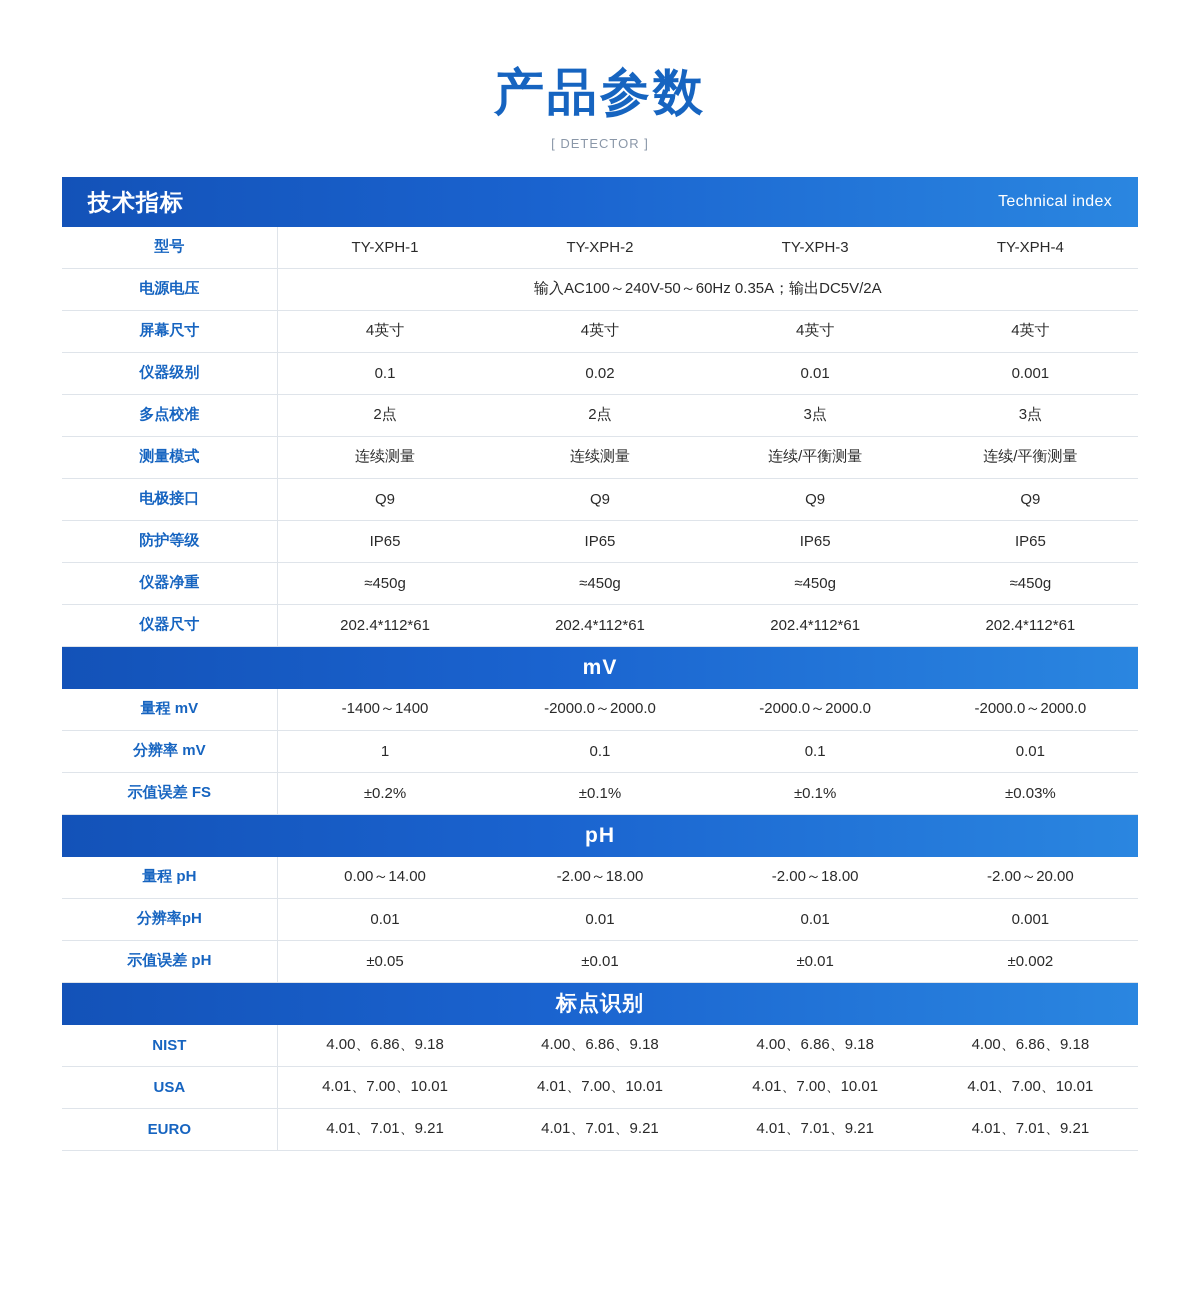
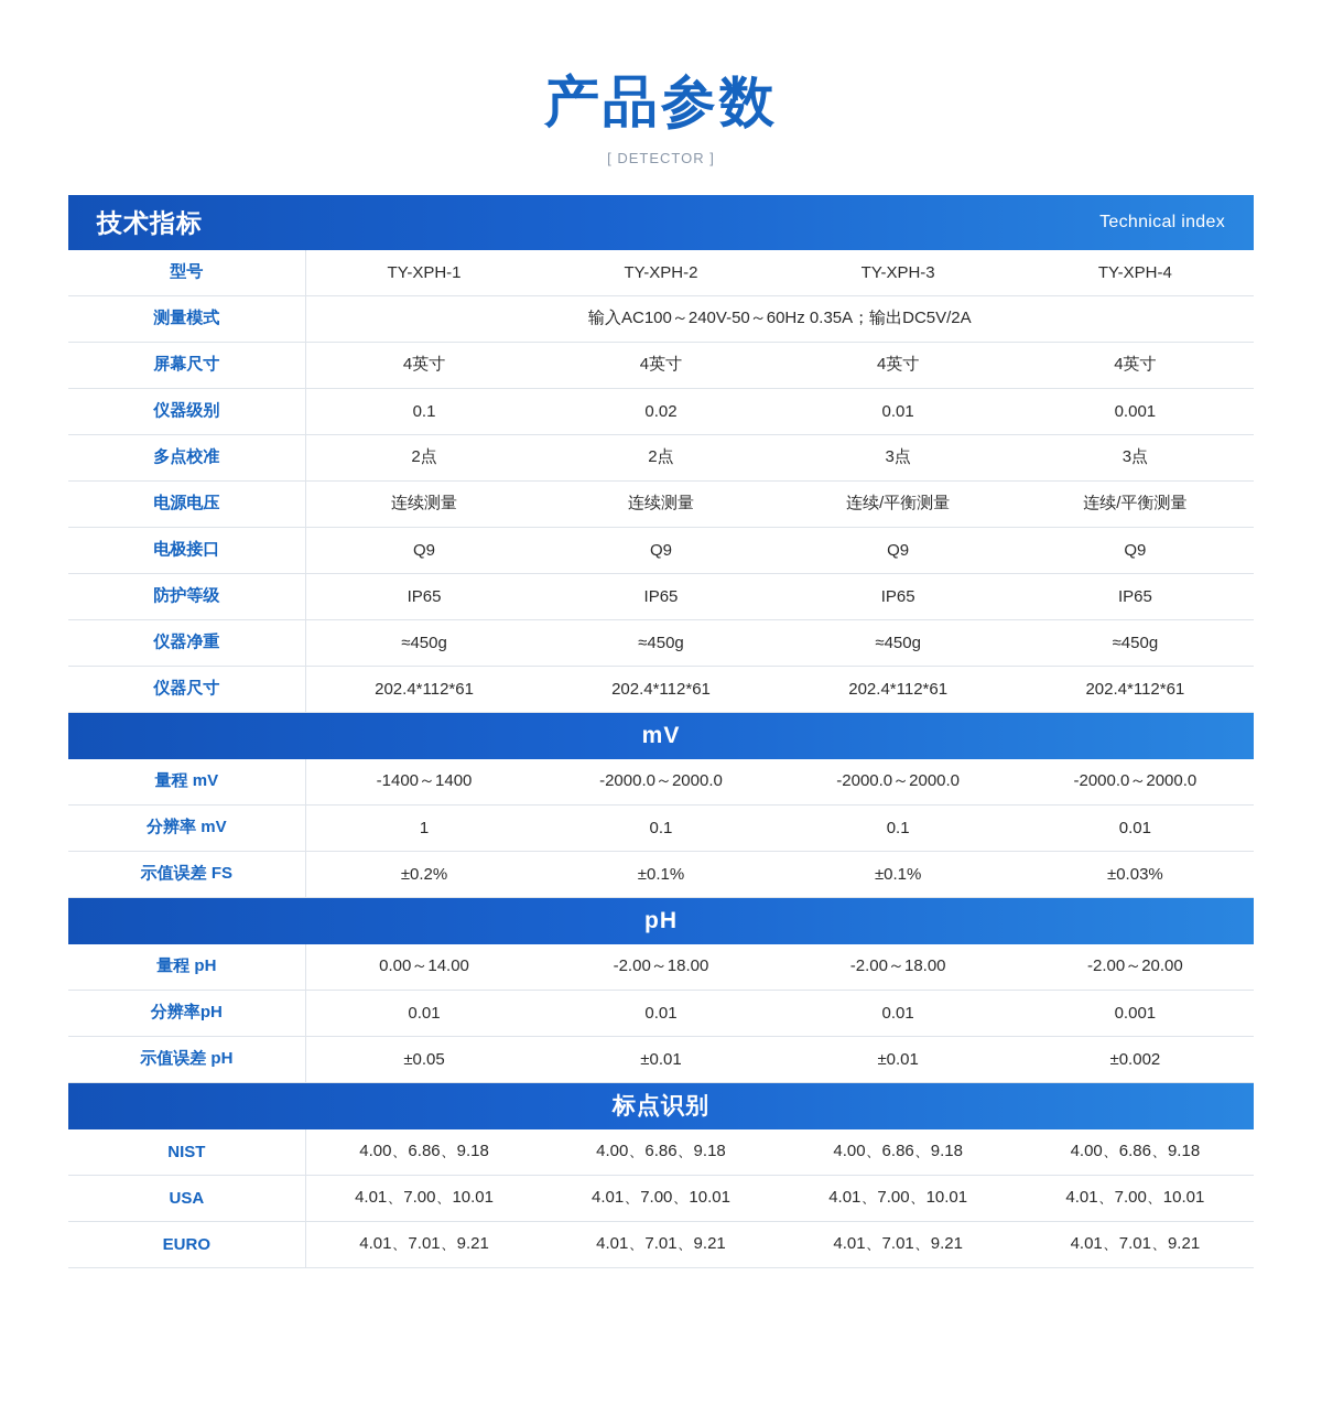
  产品参数
  [ DETECTOR ]
  技术指标
  Technical index
  型号	TY-XPH-1	TY-XPH-2	TY-XPH-3	TY-XPH-4
- 电源电压	输入AC100～240V-50～60Hz 0.35A；输出DC5V/2A
+ 测量模式	输入AC100～240V-50～60Hz 0.35A；输出DC5V/2A
  屏幕尺寸	4英寸	4英寸	4英寸	4英寸
  仪器级别	0.1	0.02	0.01	0.001
  多点校准	2点	2点	3点	3点
- 测量模式	连续测量	连续测量	连续/平衡测量	连续/平衡测量
+ 电源电压	连续测量	连续测量	连续/平衡测量	连续/平衡测量
  电极接口	Q9	Q9	Q9	Q9
  防护等级	IP65	IP65	IP65	IP65
  仪器净重	≈450g	≈450g	≈450g	≈450g
  仪器尺寸	202.4*112*61	202.4*112*61	202.4*112*61	202.4*112*61
  mV
  量程 mV	-1400～1400	-2000.0～2000.0	-2000.0～2000.0	-2000.0～2000.0
  分辨率 mV	1	0.1	0.1	0.01
  示值误差 FS	±0.2%	±0.1%	±0.1%	±0.03%
  pH
  量程 pH	0.00～14.00	-2.00～18.00	-2.00～18.00	-2.00～20.00
  分辨率pH	0.01	0.01	0.01	0.001
  示值误差 pH	±0.05	±0.01	±0.01	±0.002
  标点识别
  NIST	4.00、6.86、9.18	4.00、6.86、9.18	4.00、6.86、9.18	4.00、6.86、9.18
  USA	4.01、7.00、10.01	4.01、7.00、10.01	4.01、7.00、10.01	4.01、7.00、10.01
  EURO	4.01、7.01、9.21	4.01、7.01、9.21	4.01、7.01、9.21	4.01、7.01、9.21
